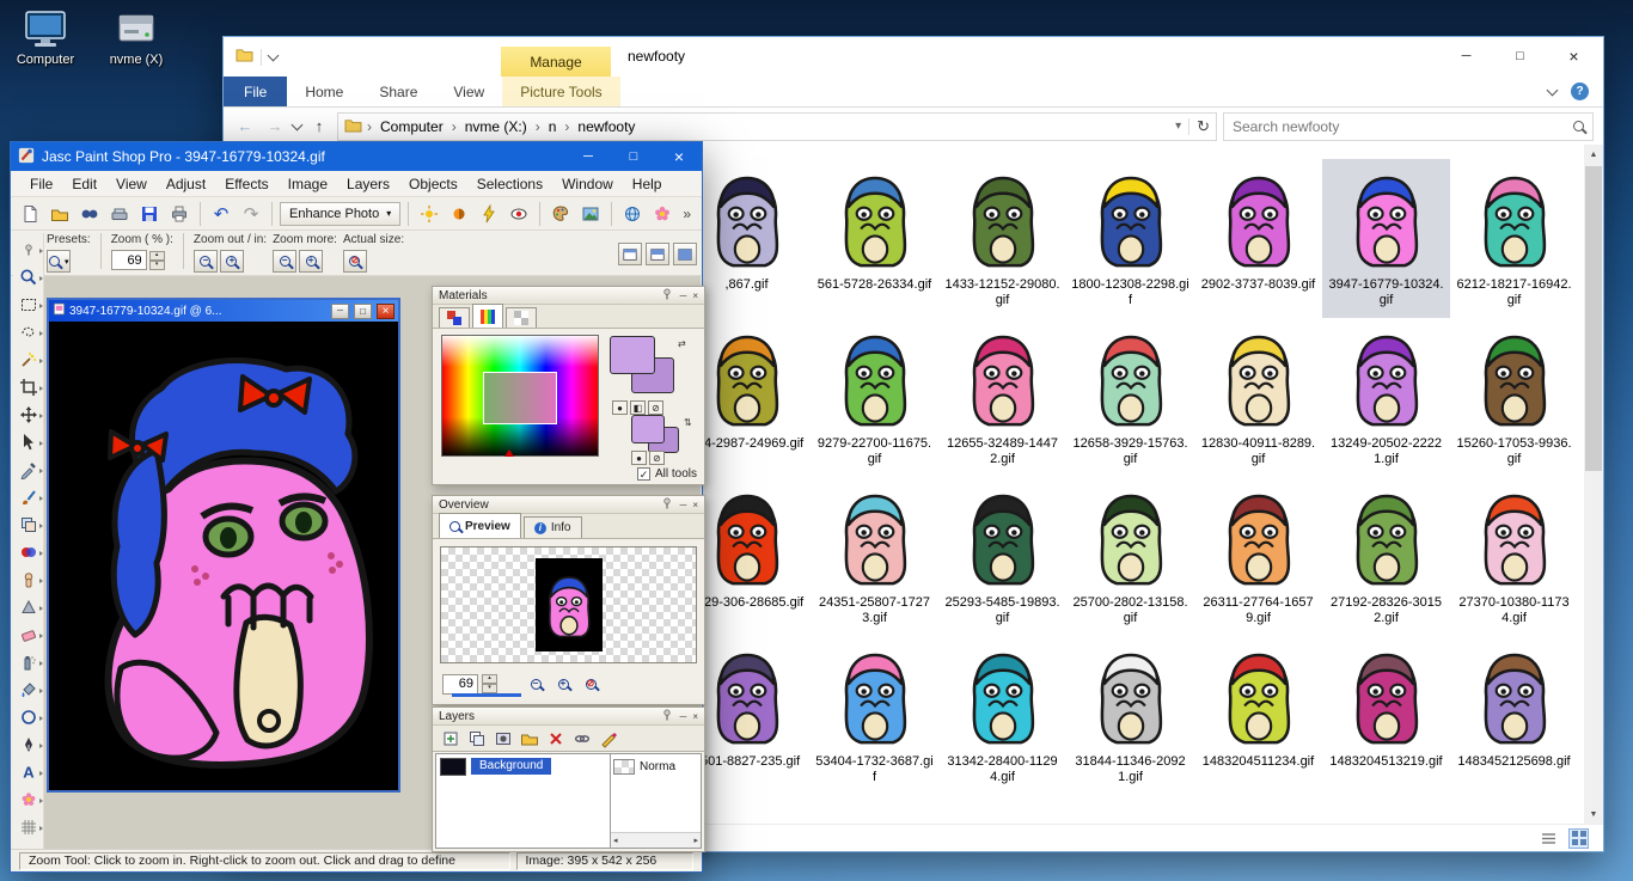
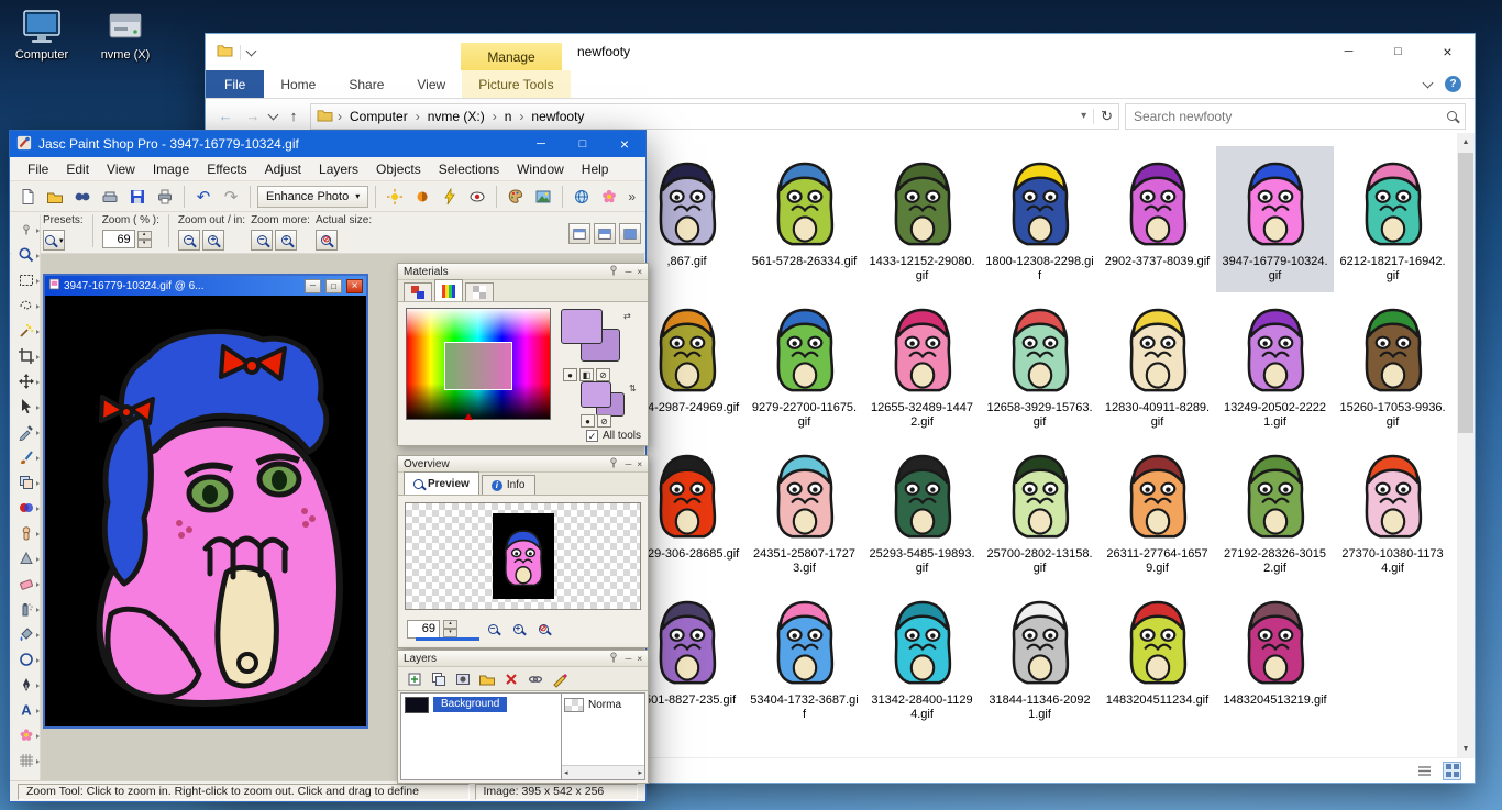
  Computer
  nvme (X)
  Manage
  newfooty
  ─
  □
  ×
  File
  Home
  Share
  View
  Picture Tools
  ?
  ←
  →
  ↑
  ›
  Computer
  ›
  nvme (X:)
  ›
  n
  ›
  newfooty
  ▾
  ↻
  Search newfooty
  ,867.gif
  561-5728-26334.gif
  1433-12152-29080.gif
  1800-12308-2298.gif
  2902-3737-8039.gif
  3947-16779-10324.gif
  6212-18217-16942.gif
  4-2987-24969.gif
  9279-22700-11675.gif
  12655-32489-14472.gif
  12658-3929-15763.gif
  12830-40911-8289.gif
  13249-20502-22221.gif
  15260-17053-9936.gif
  29-306-28685.gif
  24351-25807-17273.gif
  25293-5485-19893.gif
  25700-2802-13158.gif
  26311-27764-16579.gif
  27192-28326-30152.gif
  27370-10380-11734.gif
  01-8827-235.gif
  53404-1732-3687.gif
  31342-28400-11294.gif
  31844-11346-20921.gif
  1483204511234.gif
  1483204513219.gif
- 1483452125698.gif
  Jasc Paint Shop Pro - 3947-16779-10324.gif
  ─
  □
  ×
  File
  Edit
  View
- Adjust
+ Image
  Effects
- Image
+ Adjust
  Layers
  Objects
  Selections
  Window
  Help
  ↶
  ↷
  Enhance Photo
  ▾
  »
  Presets:
  Zoom ( % ):
  69
  Zoom out / in:
  −
  +
  Zoom more:
  −
  +
  Actual size:
  ⊘
  A
  3947-16779-10324.gif @ 6...
  □
  ×
  Materials
  ─
  ×
  ⇄
  ●
  ◧
  ⊘
  ⇅
  ●
  ⊘
  ✓
  All tools
  Overview
  ─
  ×
  Preview
  i
  Info
  69
  −
  +
  ⊘
  Layers
  ─
  ×
  Background
  Norma
  Zoom Tool: Click to zoom in. Right-click to zoom out. Click and drag to define
  Image: 395 x 542 x 256
